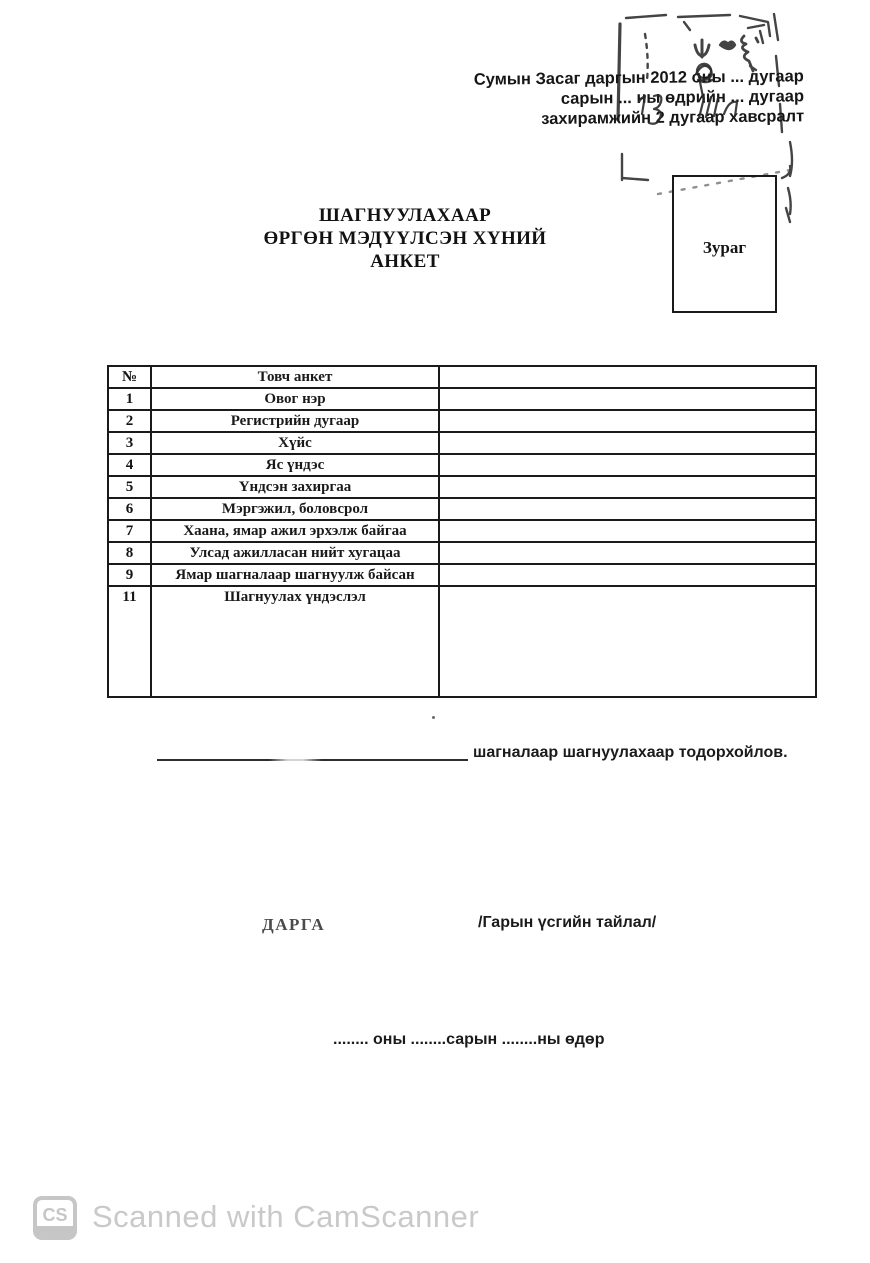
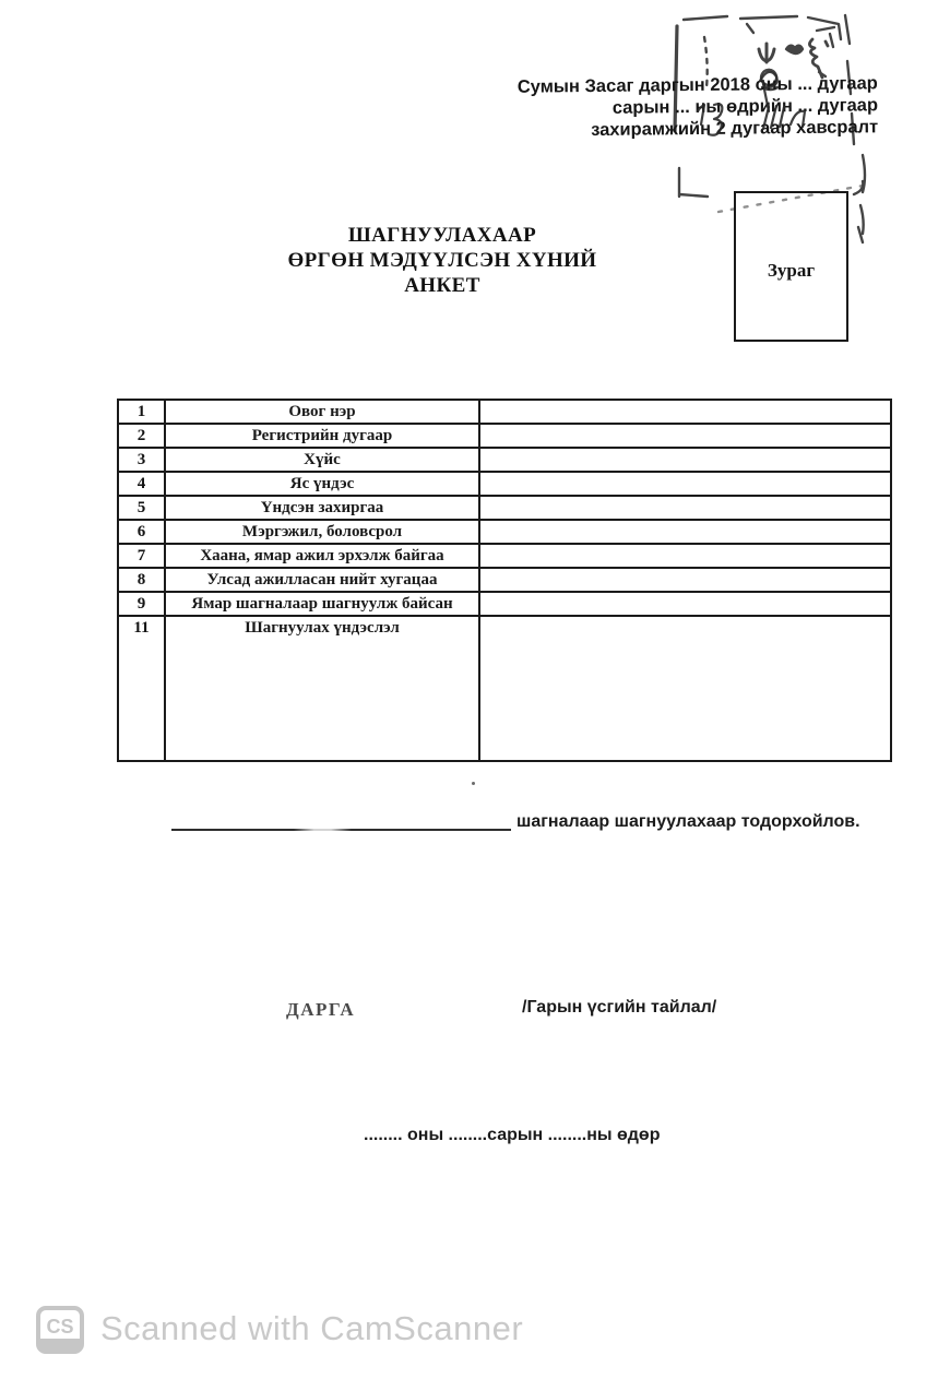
- Сумын Засаг даргын 2012 оны ... дугаар
+ Сумын Засаг даргын 2018 оны ... дугаар
  сарын ...ы өдрин ... дугаар
  захирамжийн дугаар хавсралт
  ШАГНУУЛАХААР
  ӨРГӨН МЭДҮҮЛСЭН ХҮНИЙ АНКЕТ
  Зураг
- №
- Товч анкет
  1
  Овог нэр
  2
  Регистрийн дугаар
  3
  Хүйс
  4
  Яс үндэс
  5
  Үндсэн захиргаа
  6
  Мэргэжил, боловсрол
  7
  Хаана, ямар ажил эрхэлж байгаа
  8
  Улсад ажилласан нийт хугацаа
  9
  Ямар шагналаар шагнуулж байсан
  11
  Шагнуулах үндэслэл
  шагналаар шагнуулахаар тодорхойлов.
  ДАРГА
  /Гарын үсгийн тайлал/
  ........ оны ........сарын ........ны өдөр
  CS
  Scanned with CamScanner
